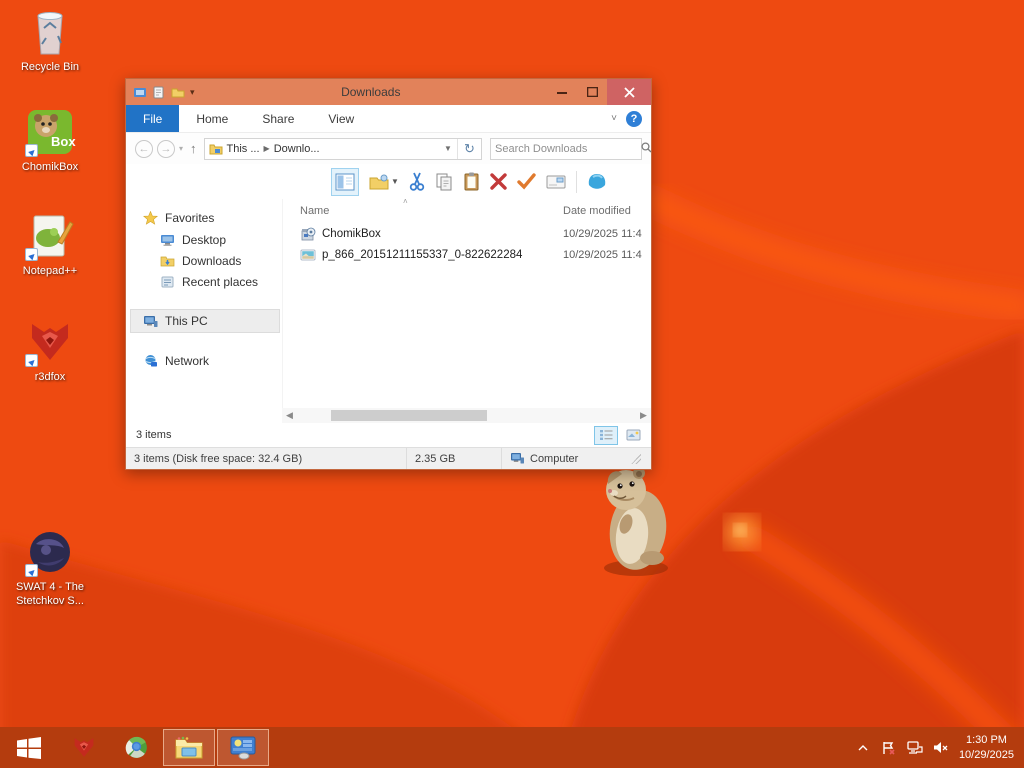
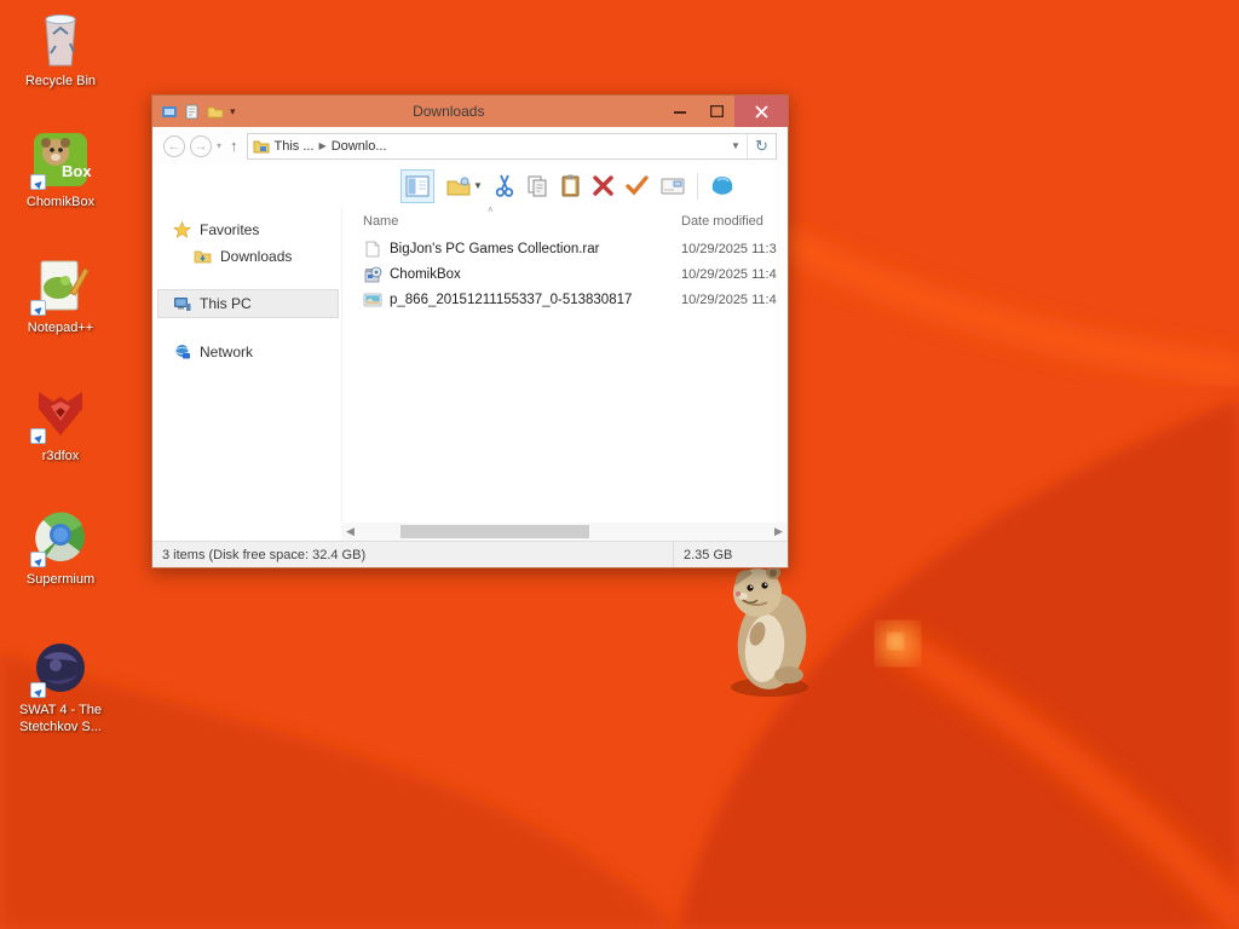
  Recycle Bin
  Box
  ChomikBox
  Notepad++
  r3dfox
+ Supermium
  SWAT 4 - The Stetchkov S...
  ▾
  Downloads
- File
- Home
- Share
- View
- ˅
- ?
  ←
  →
  ▾
  ↑
  This ...
  ▶
  Downlo...
  ▼
  ↻
- Search Downloads
  ▼
  Favorites
- Desktop
  Downloads
- Recent places
  This PC
  Network
  ˄
  Name
  Date modified
+ BigJon's PC Games Collection.rar
+ 10/29/2025 11:3
  ChomikBox
  10/29/2025 11:4
- p_866_20151211155337_0-822622284
+ p_866_20151211155337_0-513830817
  10/29/2025 11:4
  ◀
  ▶
- 3 items
  3 items (Disk free space: 32.4 GB)
  2.35 GB
- Computer
- 1:30 PM
- 10/29/2025
